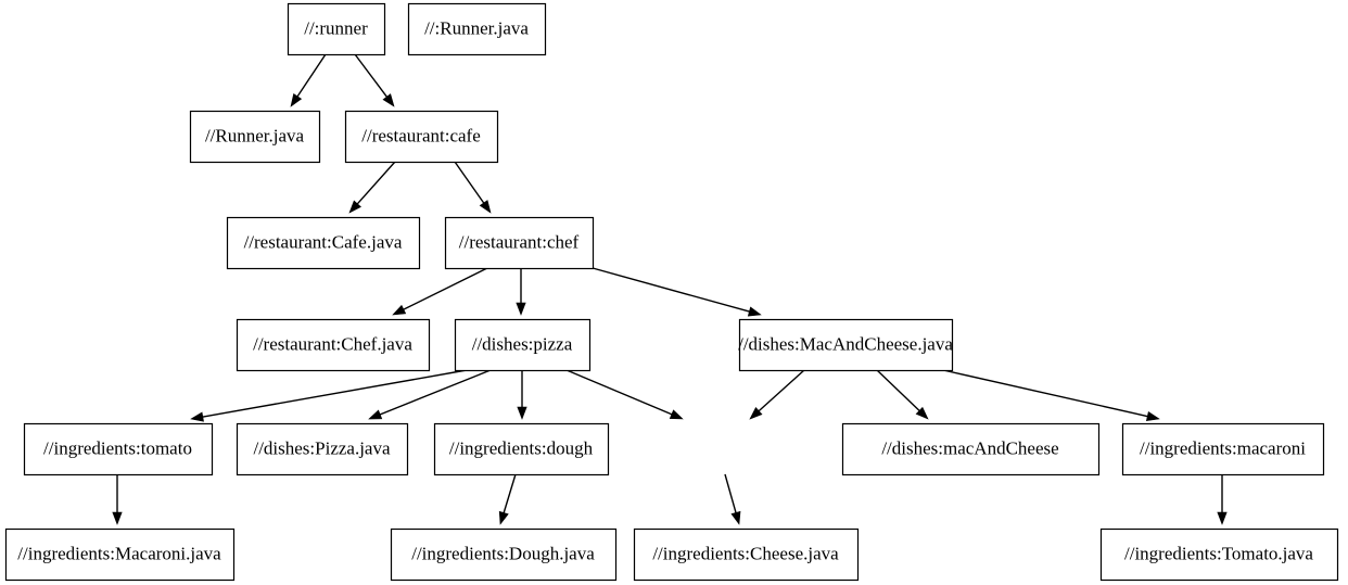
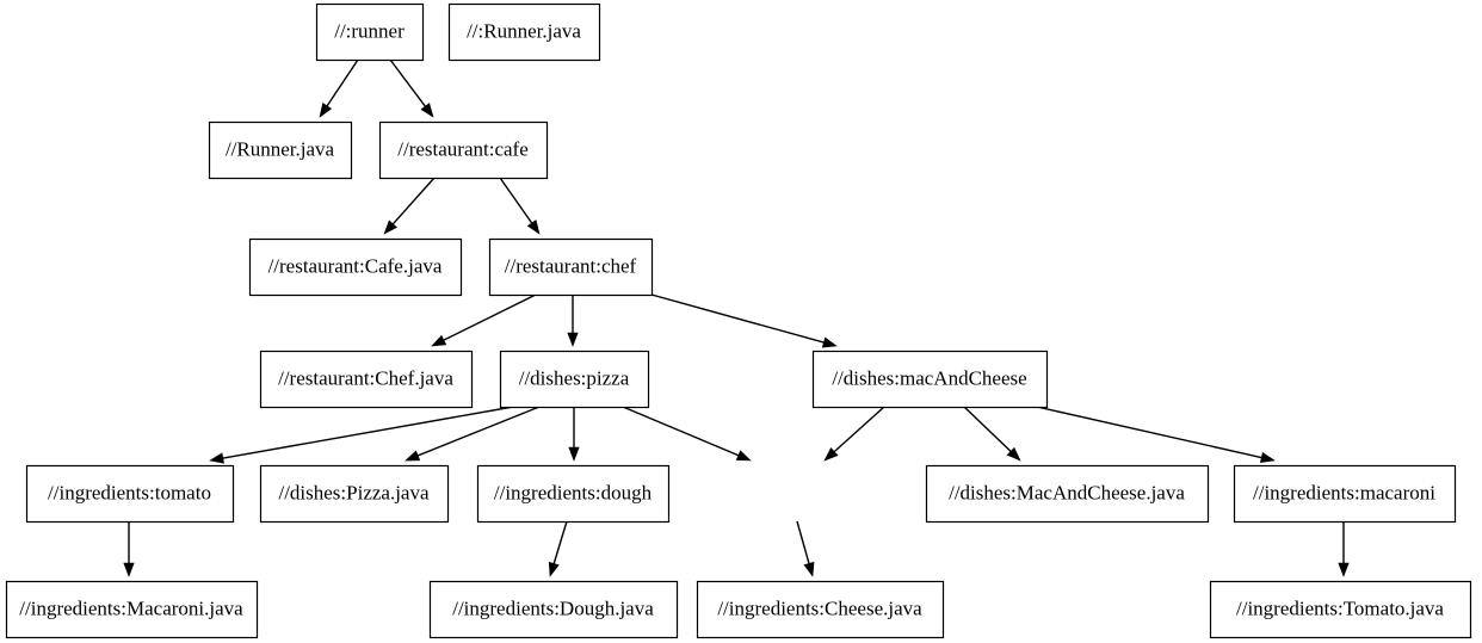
  //:runner
  //:Runner.java
  //Runner.java
  //restaurant:cafe
  //restaurant:Cafe.java
  //restaurant:chef
  //restaurant:Chef.java
  //dishes:pizza
- //dishes:MacAndCheese.java
+ //dishes:macAndCheese
  //ingredients:tomato
  //dishes:Pizza.java
  //ingredients:dough
- //dishes:macAndCheese
+ //dishes:MacAndCheese.java
  //ingredients:macaroni
  //ingredients:Macaroni.java
  //ingredients:Dough.java
  //ingredients:Cheese.java
  //ingredients:Tomato.java
